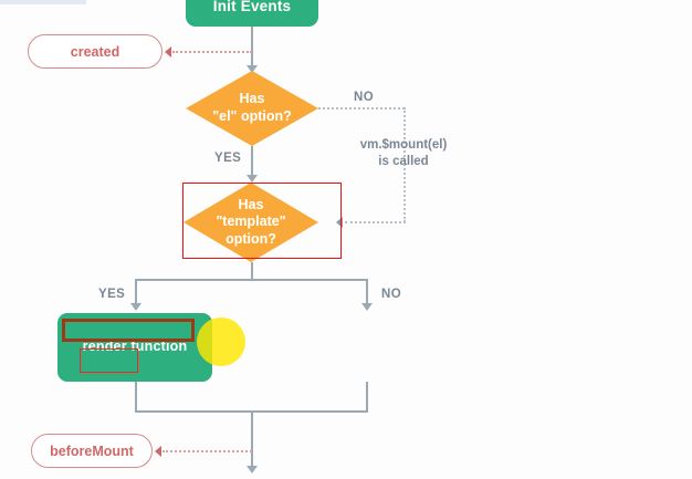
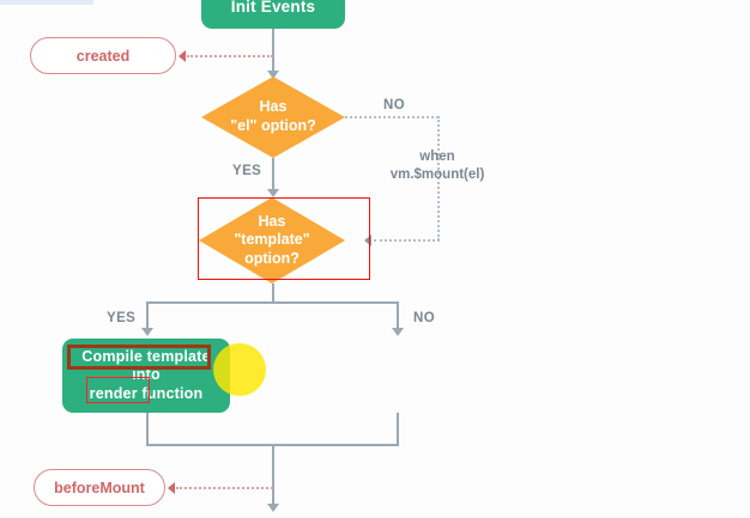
  Init Events
  created
  Has
  "el" option?
  YES
  NO
+ when
  vm.$mount(el)
- is called
  Has
  "template"
  option?
  YES
  NO
+ Compile template
+ into
  render function
  beforeMount
